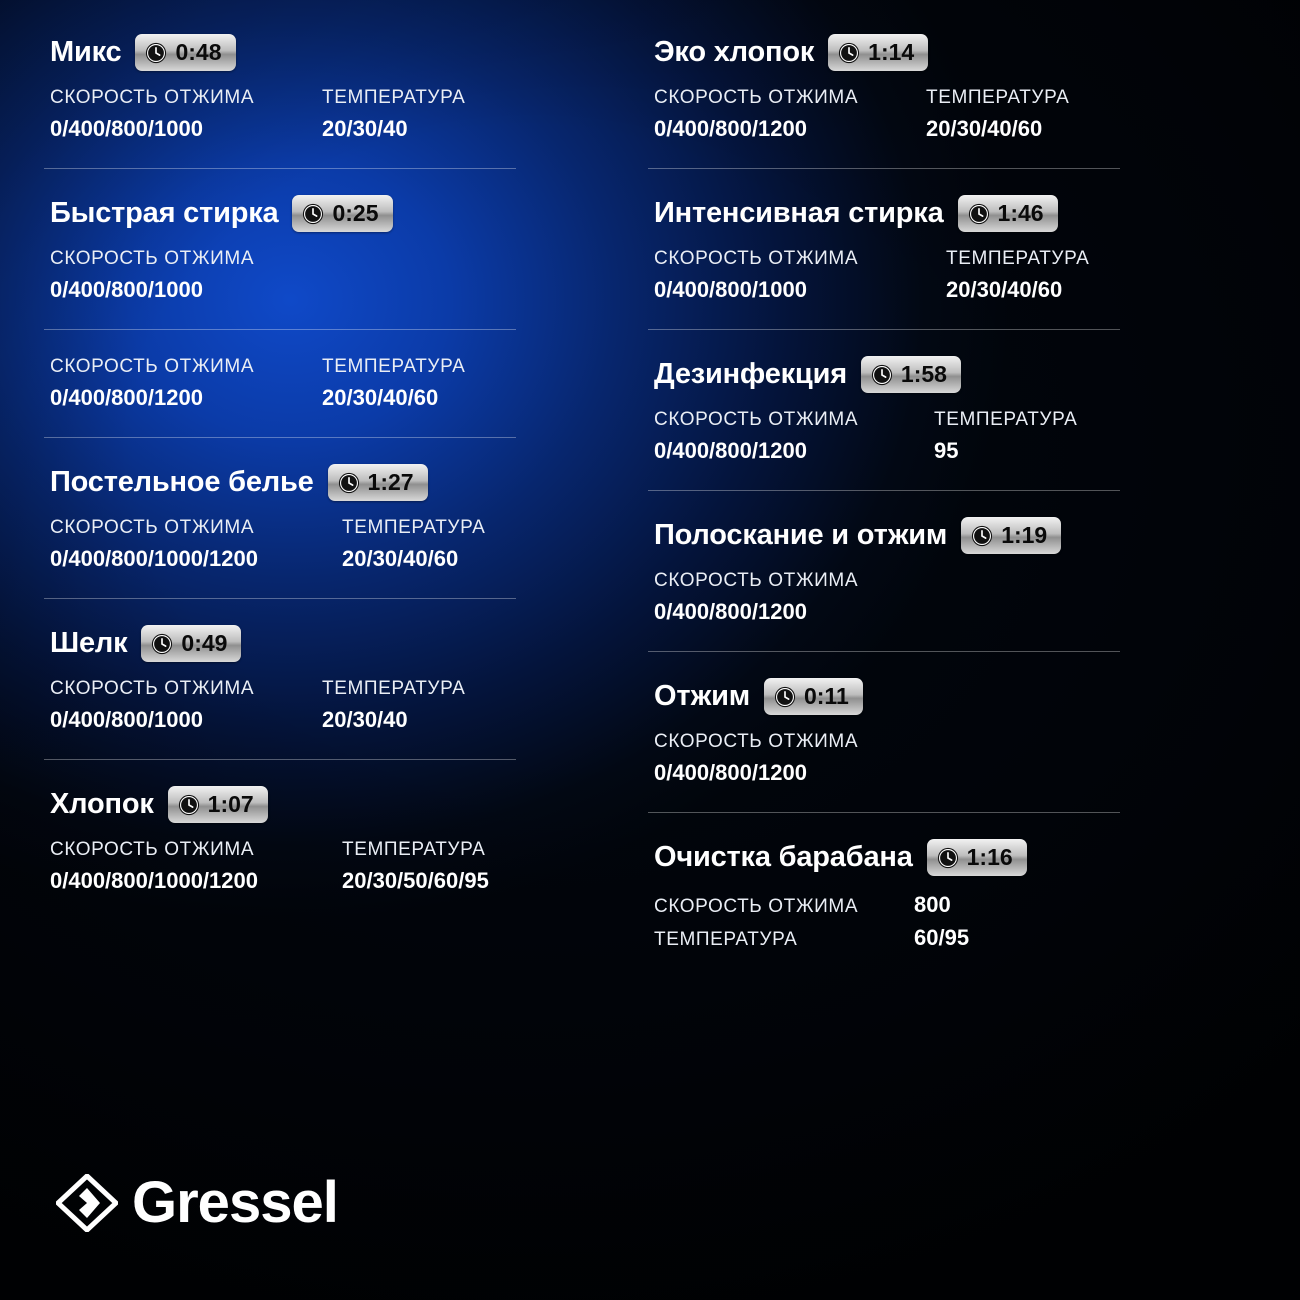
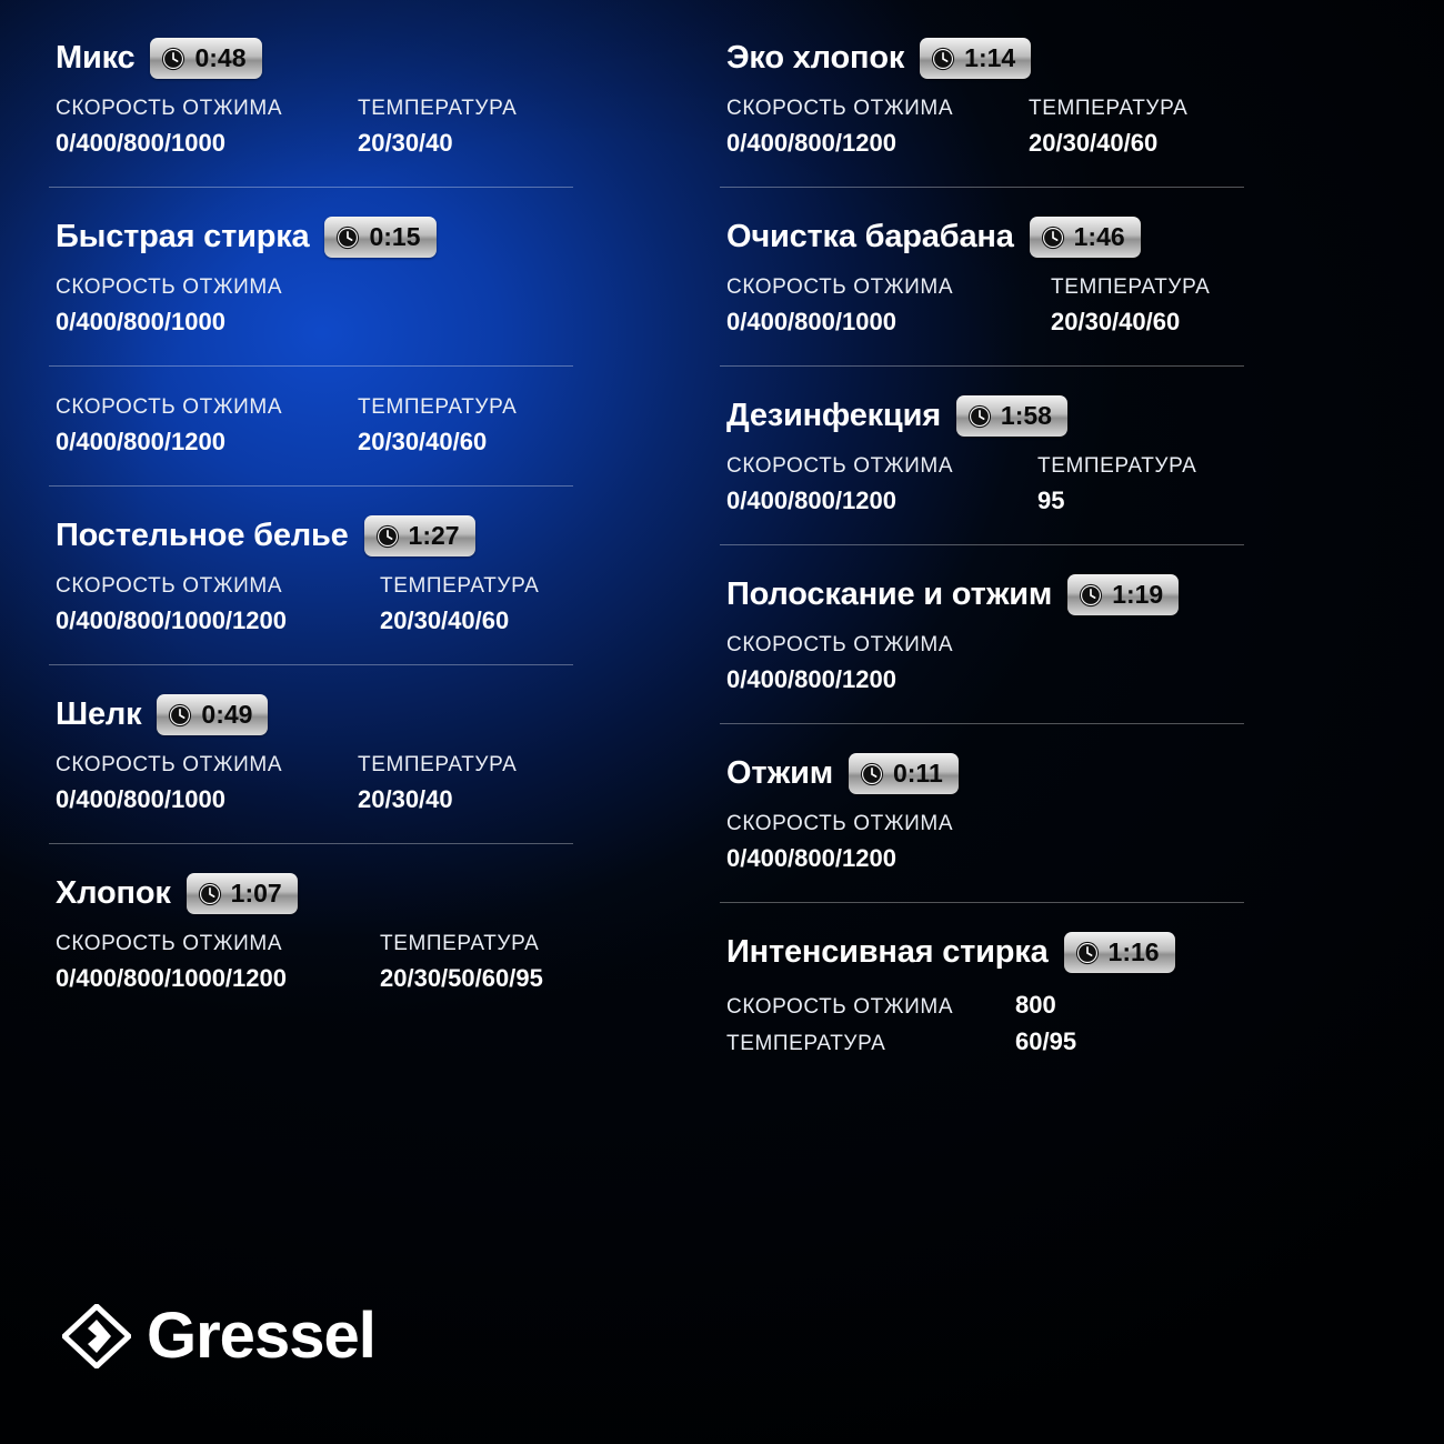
  Микс
  0:48
  СКОРОСТЬ ОТЖИМА
  0/400/800/1000
  ТЕМПЕРАТУРА
  20/30/40
  Быстрая стирка
- 0:25
+ 0:15
  СКОРОСТЬ ОТЖИМА
  0/400/800/1000
  СКОРОСТЬ ОТЖИМА
  0/400/800/1200
  ТЕМПЕРАТУРА
  20/30/40/60
  Постельное белье
  1:27
  СКОРОСТЬ ОТЖИМА
  0/400/800/1000/1200
  ТЕМПЕРАТУРА
  20/30/40/60
  Шелк
  0:49
  СКОРОСТЬ ОТЖИМА
  0/400/800/1000
  ТЕМПЕРАТУРА
  20/30/40
  Хлопок
  1:07
  СКОРОСТЬ ОТЖИМА
  0/400/800/1000/1200
  ТЕМПЕРАТУРА
  20/30/50/60/95
  Эко хлопок
  1:14
  СКОРОСТЬ ОТЖИМА
  0/400/800/1200
  ТЕМПЕРАТУРА
  20/30/40/60
- Интенсивная стирка
+ Очистка барабана
  1:46
  СКОРОСТЬ ОТЖИМА
  0/400/800/1000
  ТЕМПЕРАТУРА
  20/30/40/60
  Дезинфекция
  1:58
  СКОРОСТЬ ОТЖИМА
  0/400/800/1200
  ТЕМПЕРАТУРА
  95
  Полоскание и отжим
  1:19
  СКОРОСТЬ ОТЖИМА
  0/400/800/1200
  Отжим
  0:11
  СКОРОСТЬ ОТЖИМА
  0/400/800/1200
- Очистка барабана
+ Интенсивная стирка
  1:16
  СКОРОСТЬ ОТЖИМА
  800
  ТЕМПЕРАТУРА
  60/95
  Gressel
